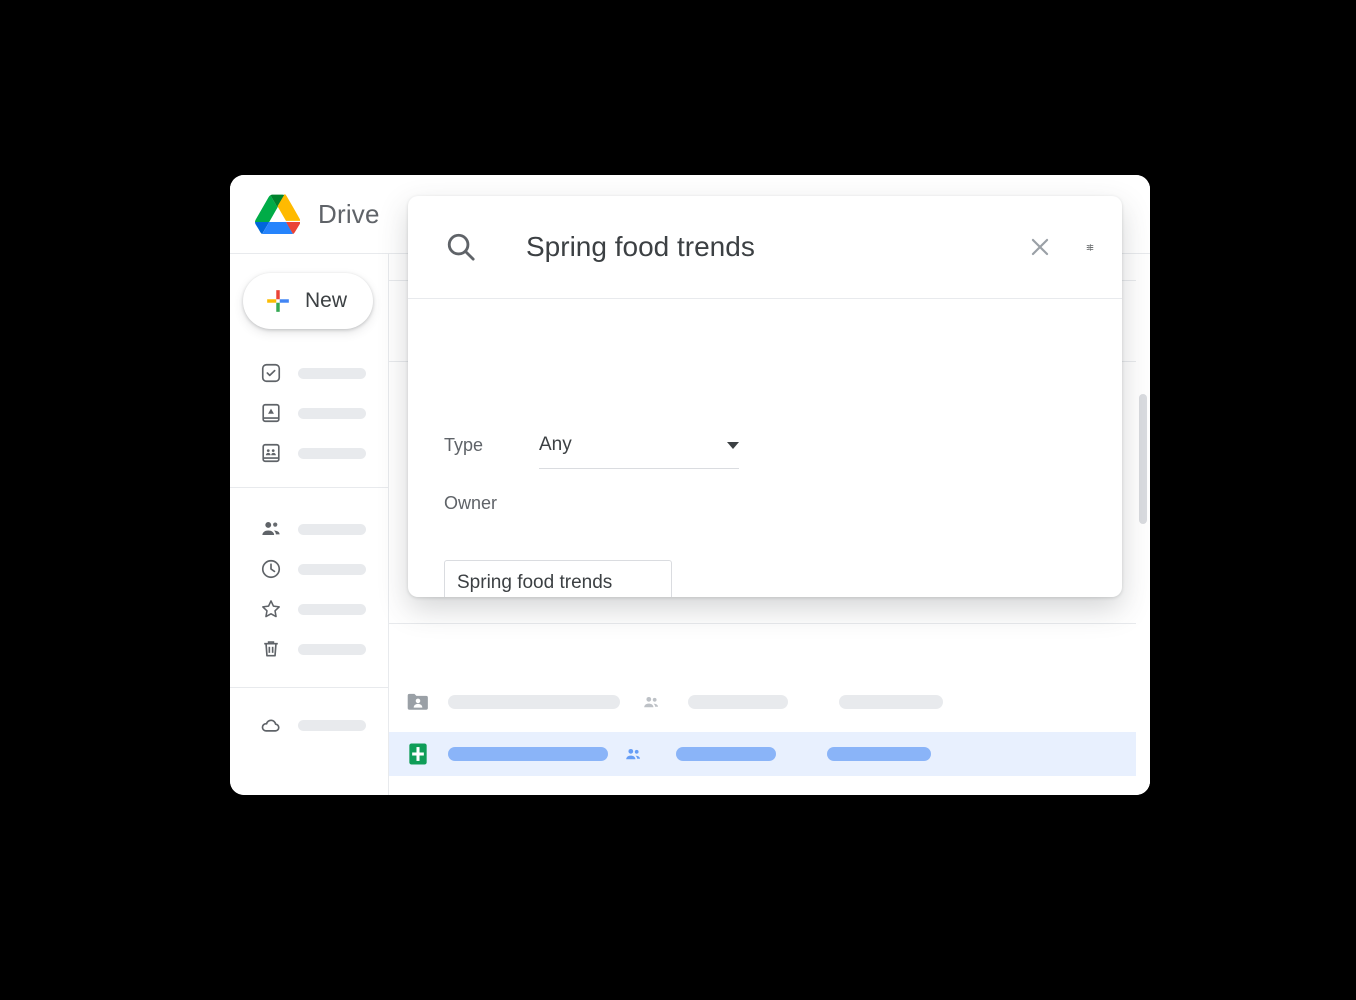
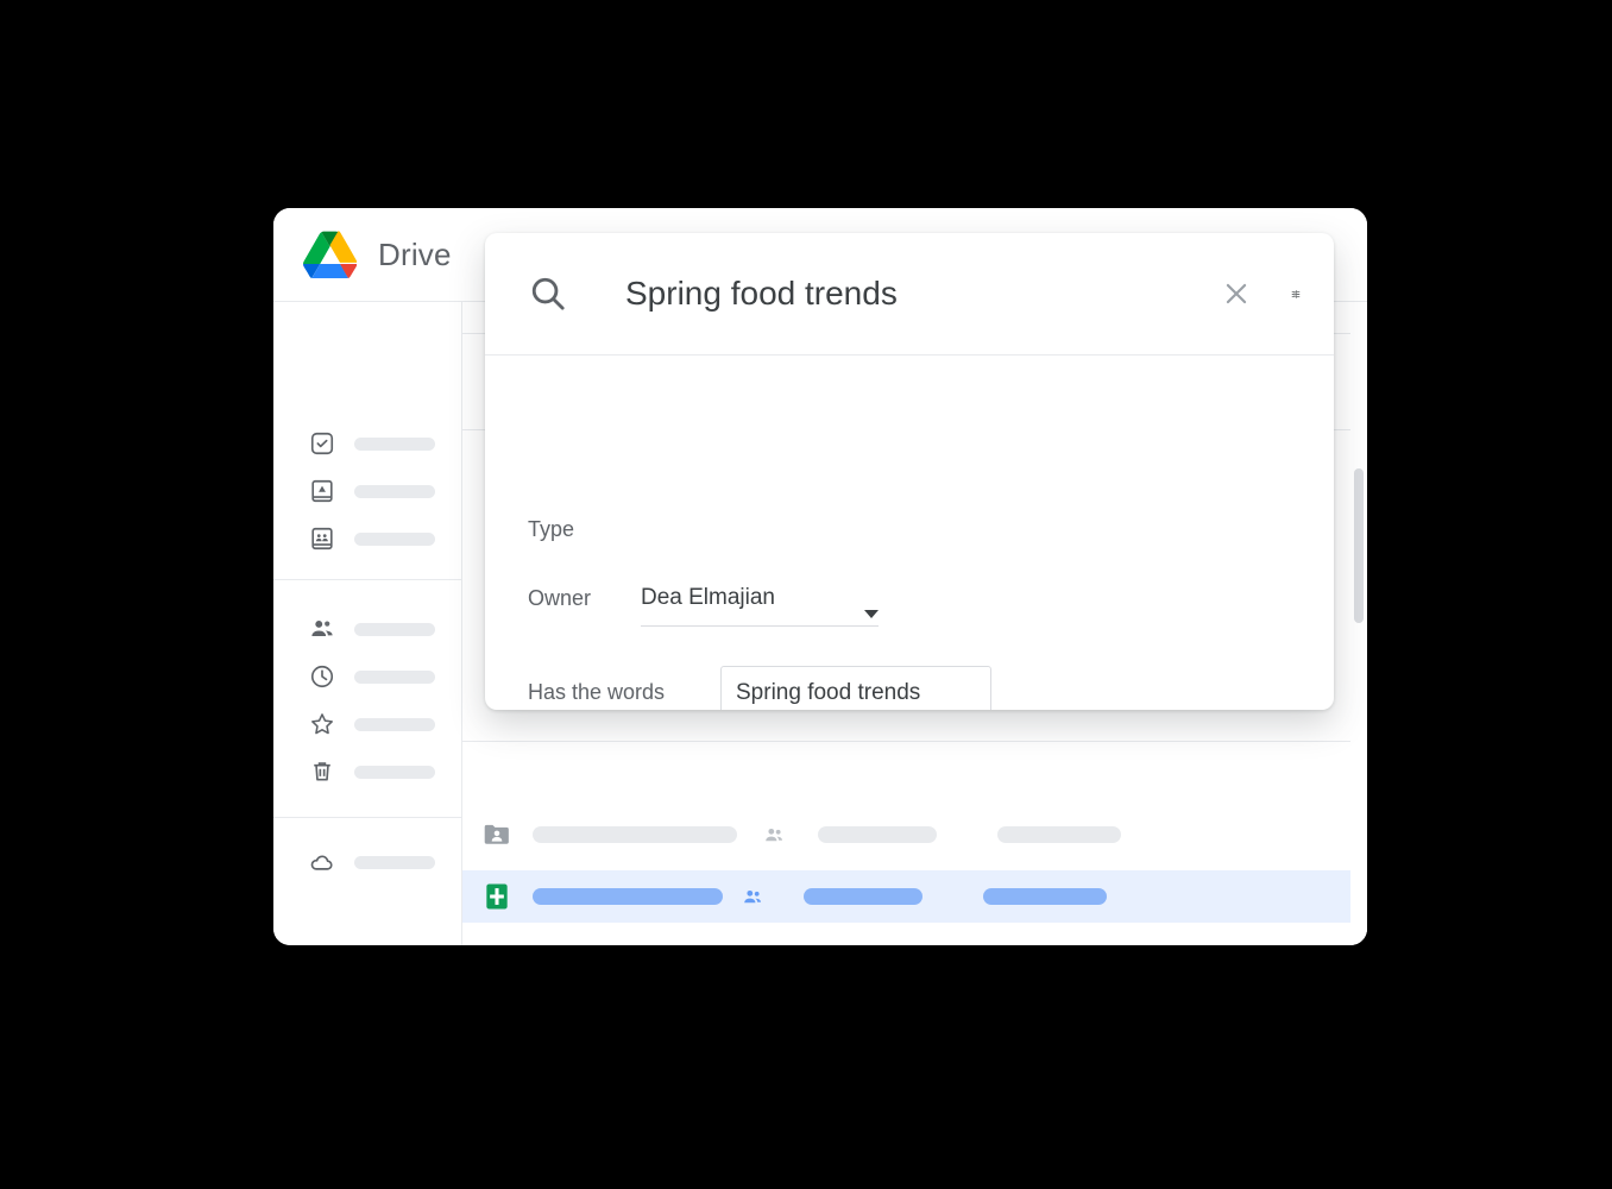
  Drive
- New
  Spring food trends
  Type
- Any
  Owner
+ Dea Elmajian
+ Has the words
  Spring food trends
